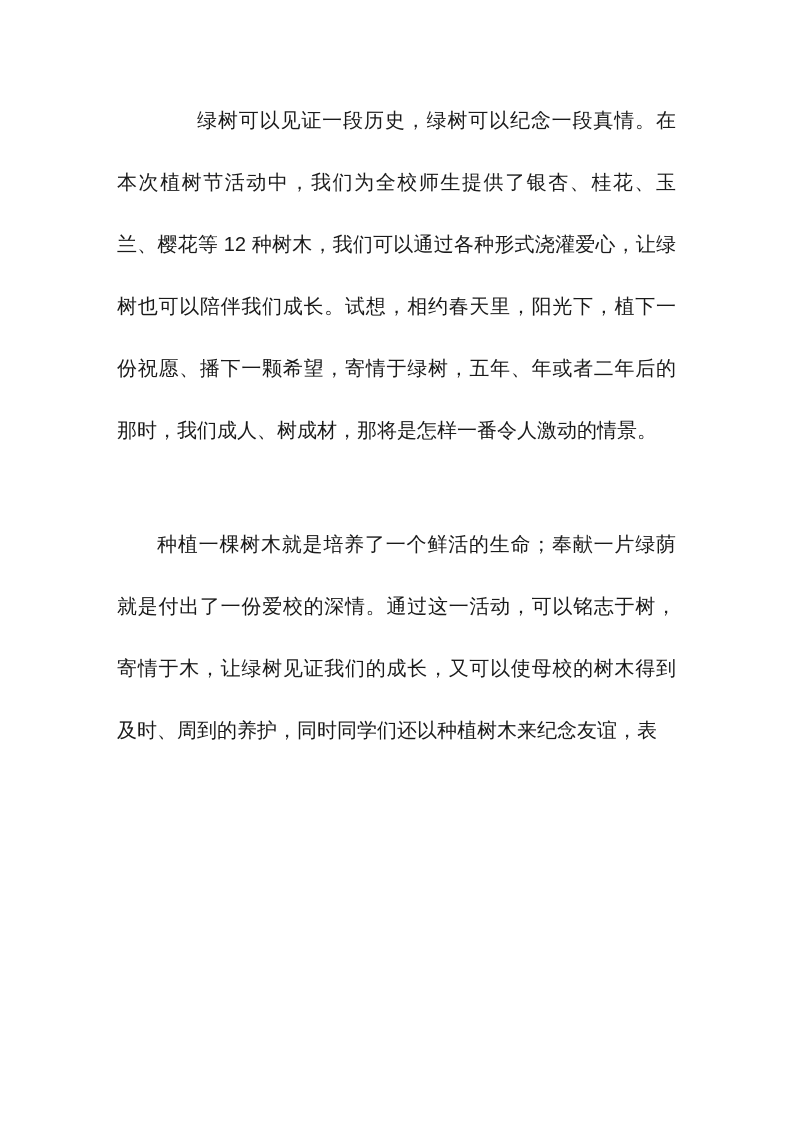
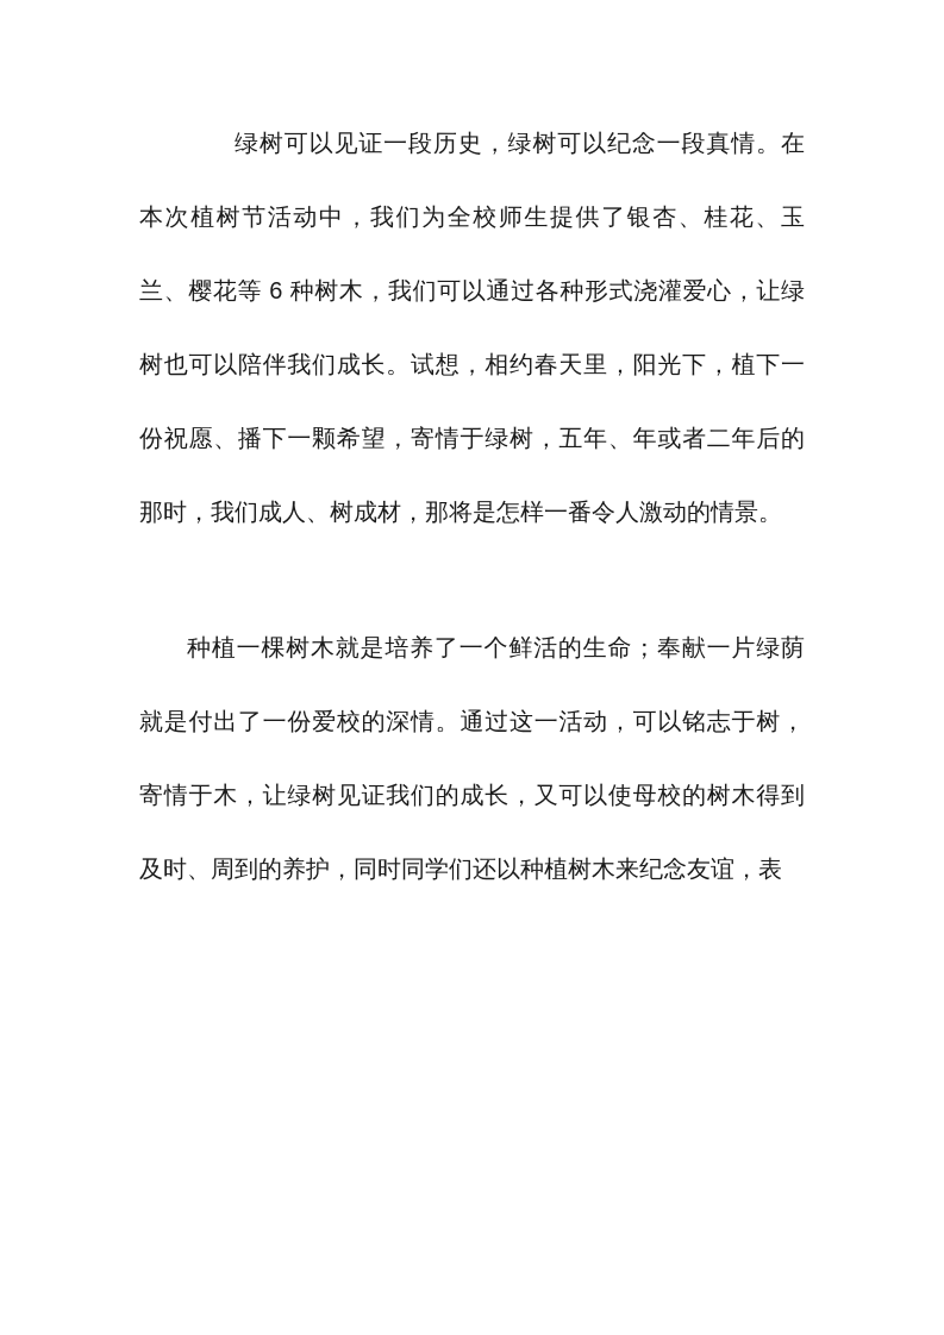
- 绿树可以见证一段历史，绿树可以纪念一段真情。在本次植树节活动中，我们为全校师生提供了银杏、桂花、玉兰、樱花等 12 种树木，我们可以通过各种形式浇灌爱心，让绿树也可以陪伴我们成长。试想，相约春天里，阳光下，植下一份祝愿、播下一颗希望，寄情于绿树，五年、年或者二年后的那时，我们成人、树成材，那将是怎样一番令人激动的情景。
+ 绿树可以见证一段历史，绿树可以纪念一段真情。在本次植树节活动中，我们为全校师生提供了银杏、桂花、玉兰、樱花等 6 种树木，我们可以通过各种形式浇灌爱心，让绿树也可以陪伴我们成长。试想，相约春天里，阳光下，植下一份祝愿、播下一颗希望，寄情于绿树，五年、年或者二年后的那时，我们成人、树成材，那将是怎样一番令人激动的情景。
  种植一棵树木就是培养了一个鲜活的生命；奉献一片绿荫就是付出了一份爱校的深情。通过这一活动，可以铭志于树，寄情于木，让绿树见证我们的成长，又可以使母校的树木得到及时、周到的养护，同时同学们还以种植树木来纪念友谊，表
